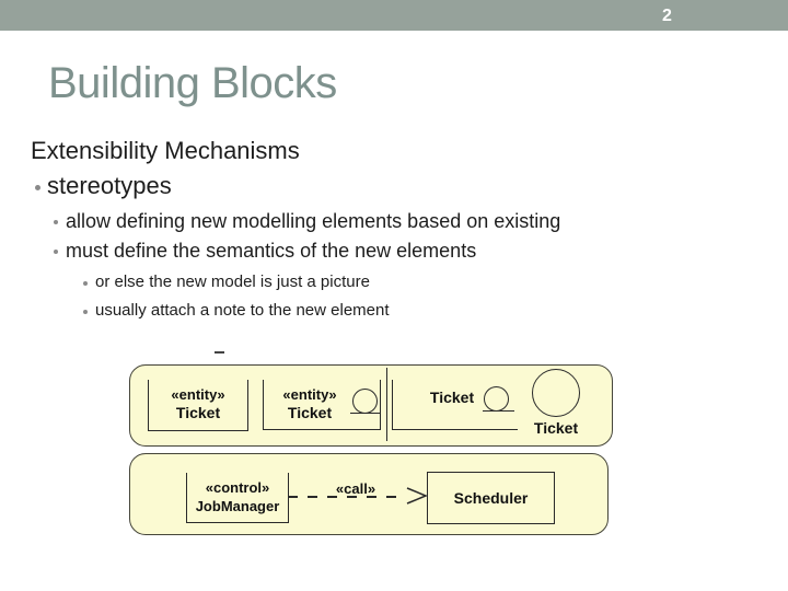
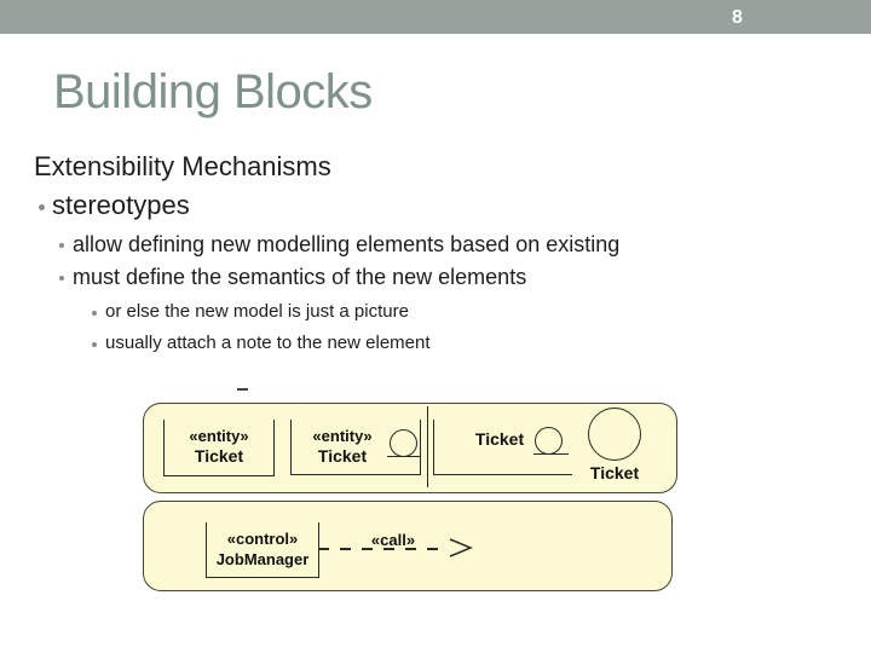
- 2
+ 8
  Building Blocks
  Extensibility Mechanisms
  stereotypes
  allow defining new modelling elements based on existing
  must define the semantics of the new elements
  or else the new model is just a picture
  usually attach a note to the new element
  «entity»
  Ticket
  «entity»
  Ticket
  Ticket
  Ticket
  «control»
  JobManager
  «call»
- Scheduler
